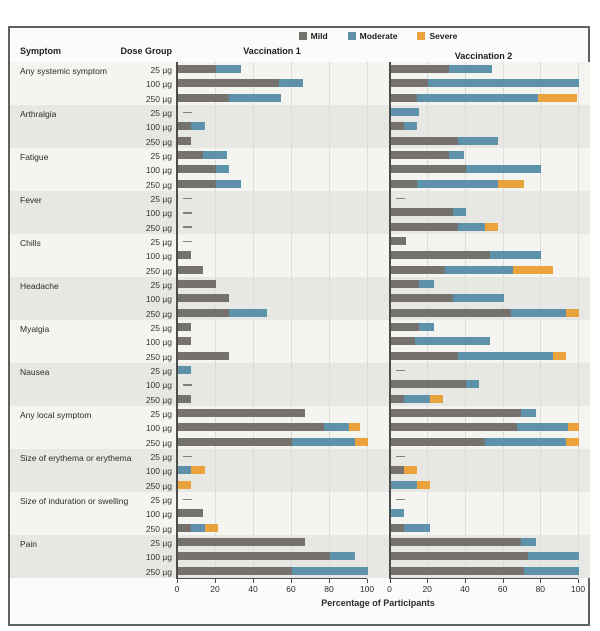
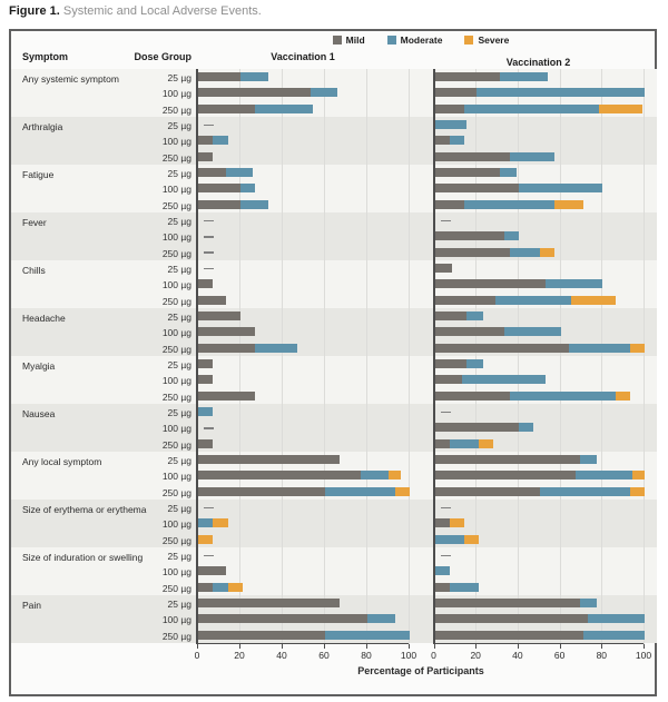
+ Figure 1. Systemic and Local Adverse Events.
  0
  20
  40
  60
  80
  100
  0
  20
  40
  60
  80
  100
  Any systemic symptom
  25 µg
  100 µg
  250 µg
  Arthralgia
  25 µg
  100 µg
  250 µg
  Fatigue
  25 µg
  100 µg
  250 µg
  Fever
  25 µg
  100 µg
  250 µg
  Chills
  25 µg
  100 µg
  250 µg
  Headache
  25 µg
  100 µg
  250 µg
  Myalgia
  25 µg
  100 µg
  250 µg
  Nausea
  25 µg
  100 µg
  250 µg
  Any local symptom
  25 µg
  100 µg
  250 µg
  Size of erythema or erythema
  25 µg
  100 µg
  250 µg
  Size of induration or swelling
  25 µg
  100 µg
  250 µg
  Pain
  25 µg
  100 µg
  250 µg
  Mild
  Moderate
  Severe
  Symptom
  Dose Group
  Vaccination 1
  Vaccination 2
  Percentage of Participants
